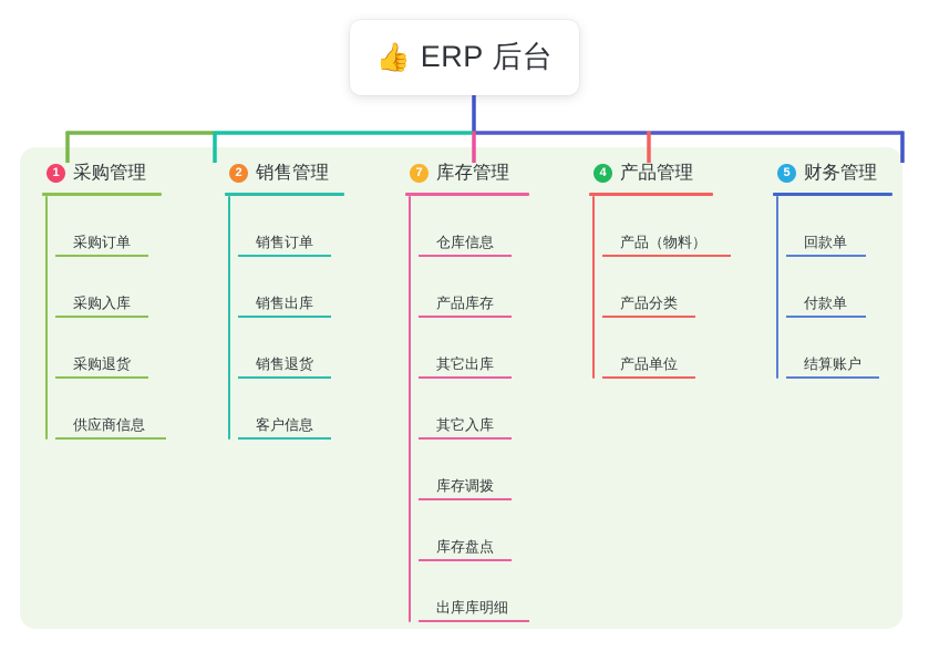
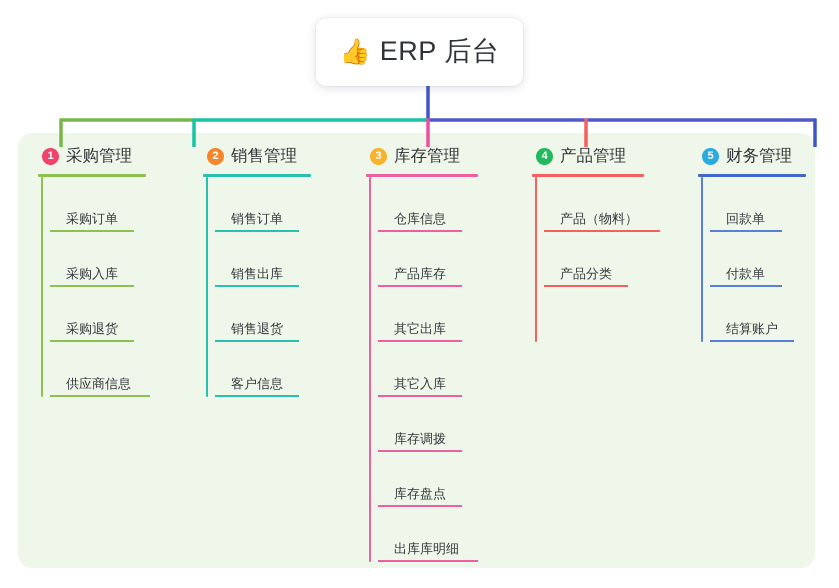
  👍
  ERP 后台
  1
  采购管理
  采购订单
  采购入库
  采购退货
  供应商信息
  2
  销售管理
  销售订单
  销售出库
  销售退货
  客户信息
- 7
+ 3
  库存管理
  仓库信息
  产品库存
  其它出库
  其它入库
  库存调拨
  库存盘点
  出库库明细
  4
  产品管理
  产品（物料）
  产品分类
- 产品单位
  5
  财务管理
  回款单
  付款单
  结算账户
